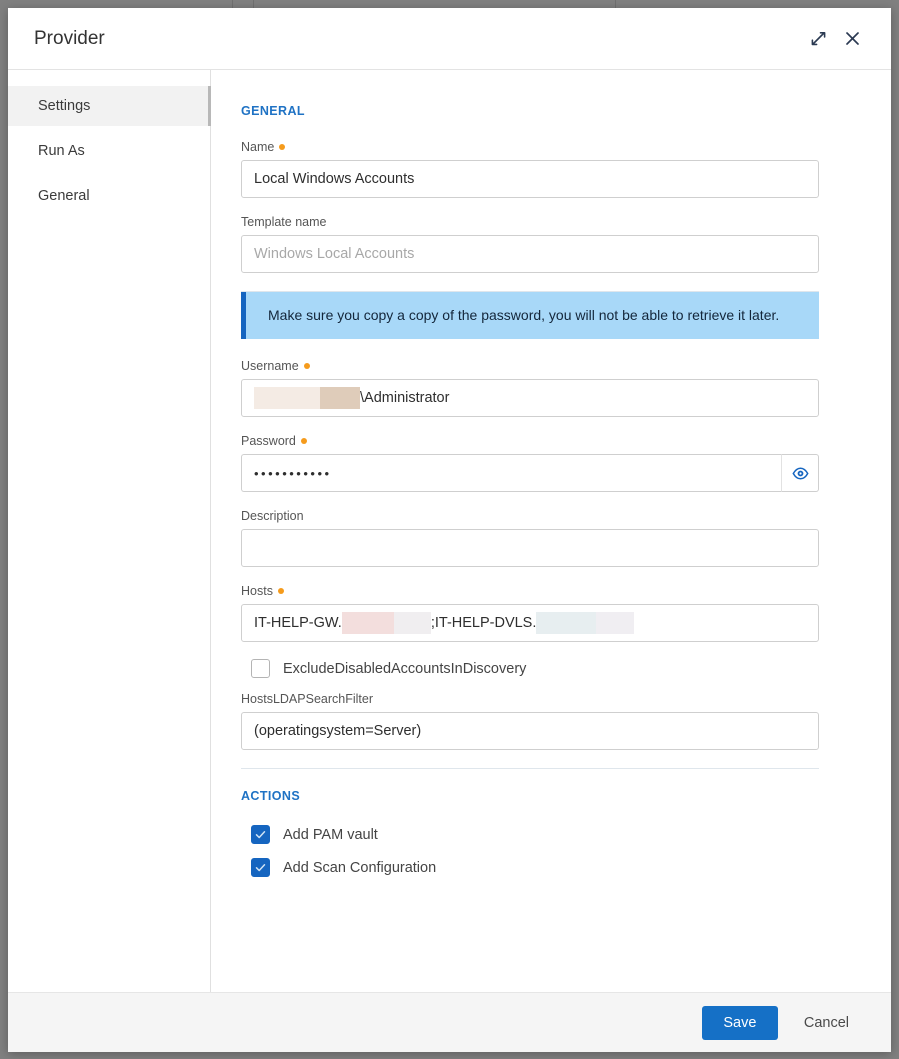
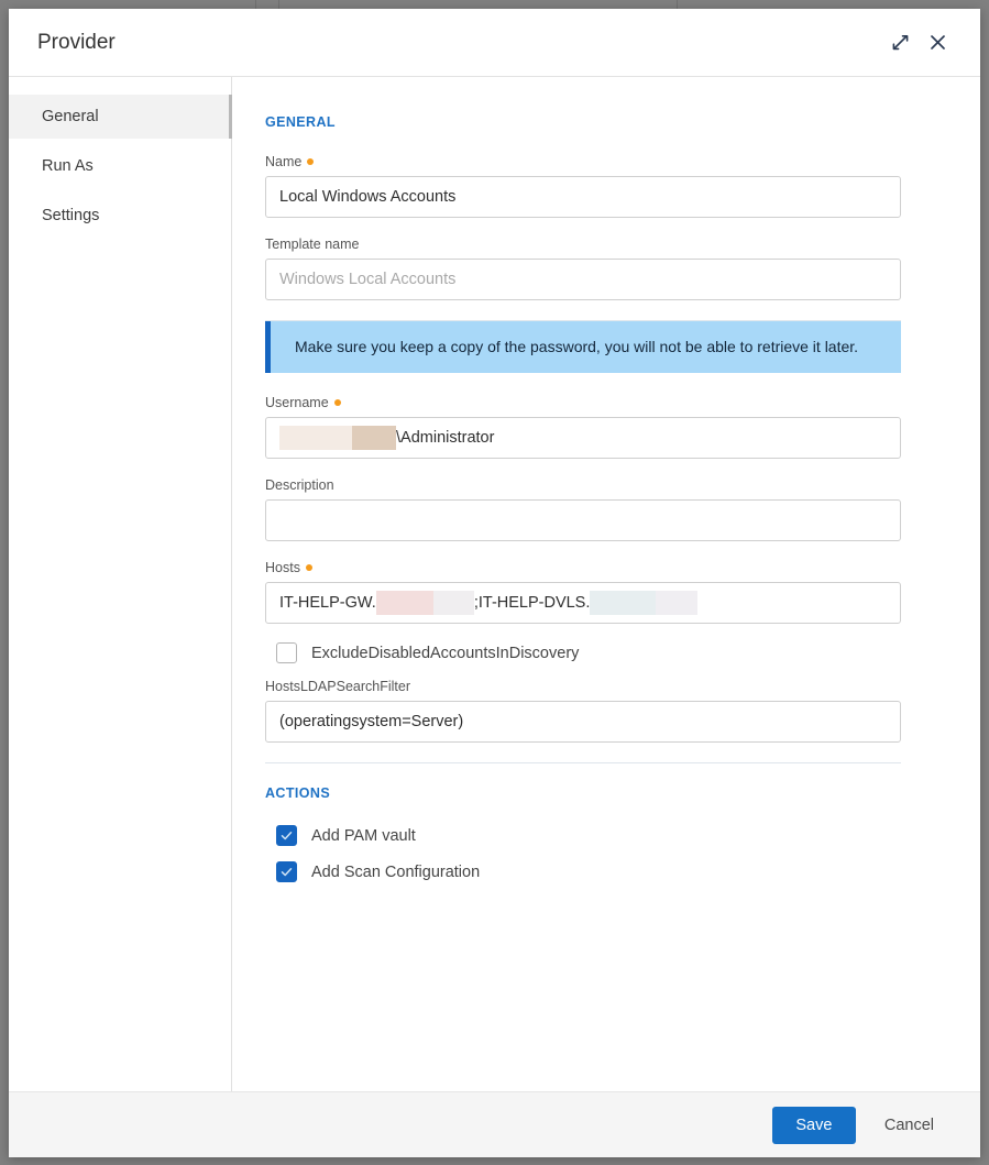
  Provider
- Settings
+ General
  Run As
- General
+ Settings
  GENERAL
  Name
  Local Windows Accounts
  Template name
  Windows Local Accounts
- Make sure you copy a copy of the password, you will not be able to retrieve it later.
+ Make sure you keep a copy of the password, you will not be able to retrieve it later.
  Username
  \Administrator
- Password
- •••••••••••
  Description
  Hosts
  IT-HELP-GW.
  ;IT-HELP-DVLS.
  ExcludeDisabledAccountsInDiscovery
  HostsLDAPSearchFilter
  (operatingsystem=Server)
  ACTIONS
  Add PAM vault
  Add Scan Configuration
  Save
  Cancel
